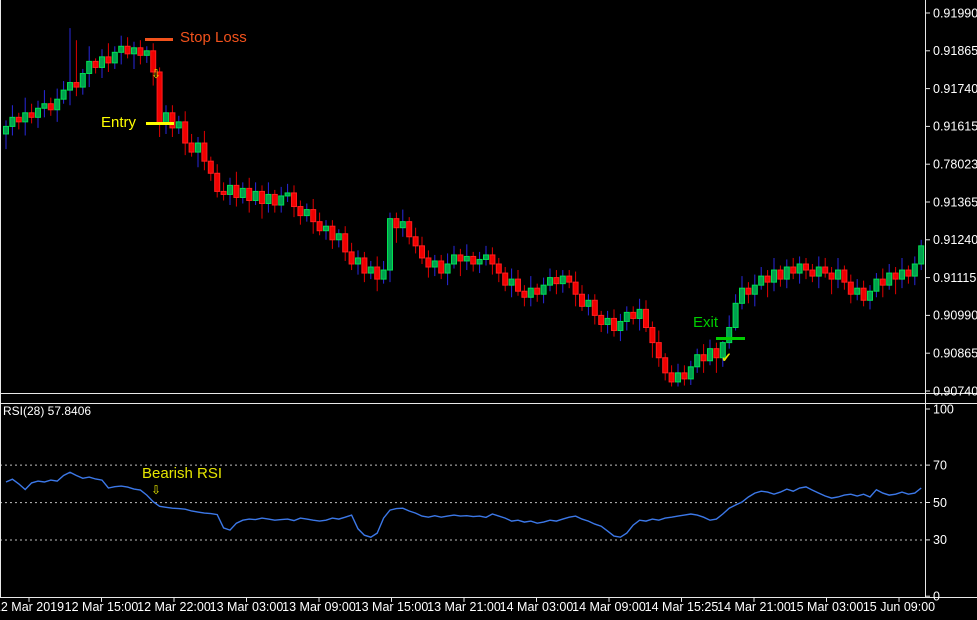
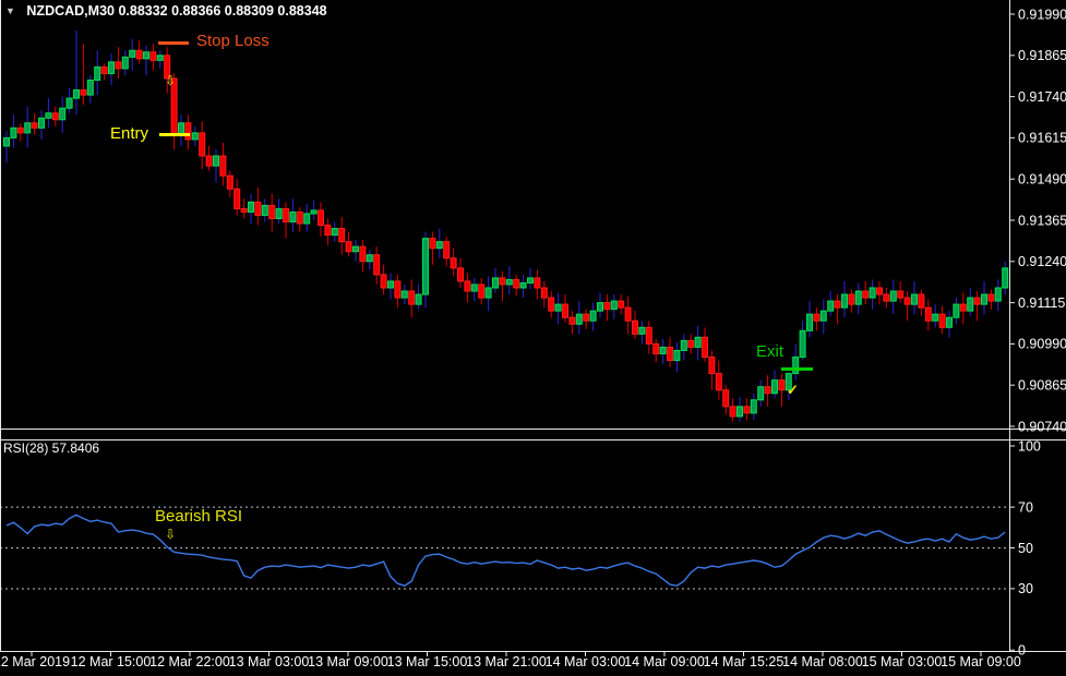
  0.91990
  0.91865
  0.91740
  0.91615
- 0.78023
+ 0.91490
  0.91365
  0.91240
  0.91115
  0.90990
  0.90865
  0.90740
  100
  70
  50
  30
  0
  2 Mar 2019
  12 Mar 15:00
  12 Mar 22:00
  13 Mar 03:00
  13 Mar 09:00
  13 Mar 15:00
  13 Mar 21:00
  14 Mar 03:00
  14 Mar 09:00
  14 Mar 15:25
- 14 Mar 21:00
+ 14 Mar 08:00
  15 Mar 03:00
- 15 Jun 09:00
+ 15 Mar 09:00
+ ▼ NZDCAD,M30 0.88332 0.88366 0.88309 0.88348
  RSI(28) 57.8406
  Stop Loss
  Entry
  ⇩
  Exit
  ✓
  Bearish RSI
  ⇩
